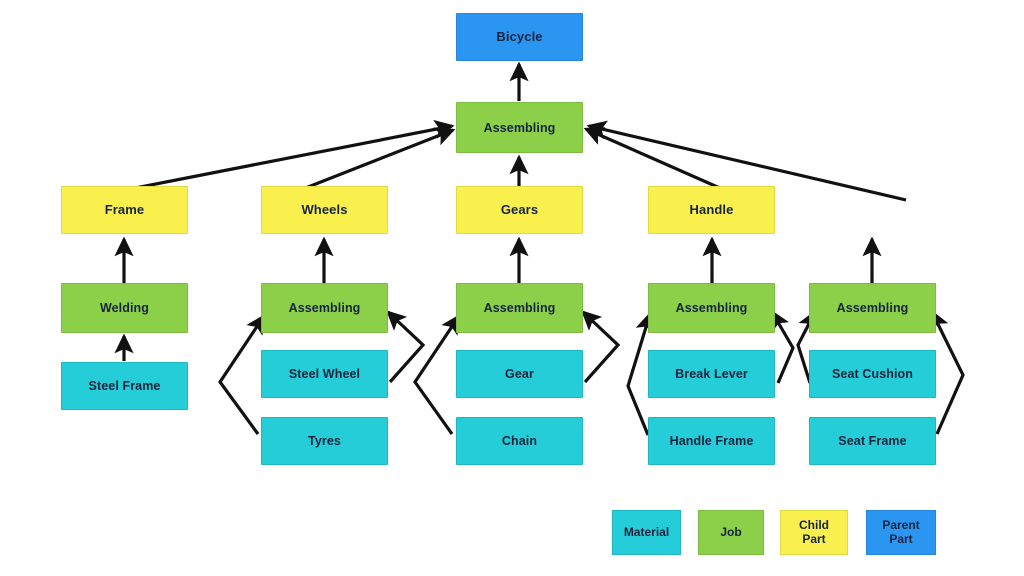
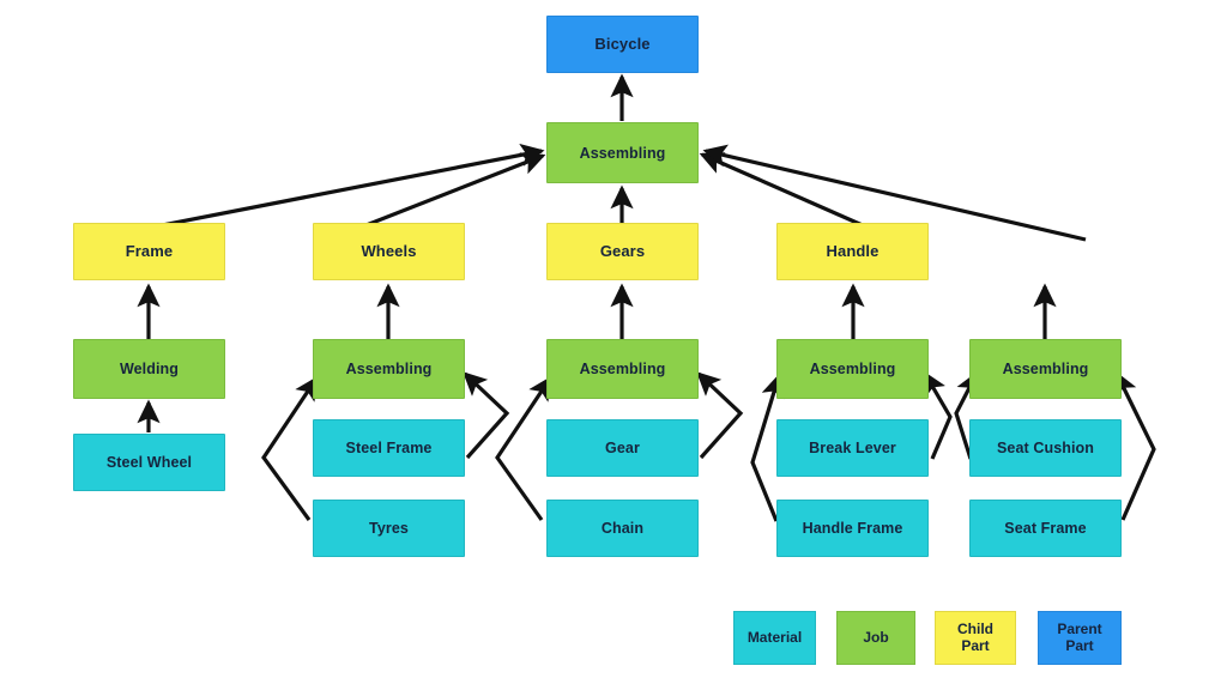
  Bicycle
  Assembling
  Frame
  Welding
- Steel Frame
+ Steel Wheel
  Wheels
  Assembling
- Steel Wheel
+ Steel Frame
  Tyres
  Gears
  Assembling
  Gear
  Chain
  Handle
  Assembling
  Break Lever
  Handle Frame
  Assembling
  Seat Cushion
  Seat Frame
  Material
  Job
  Child
  Part
  Parent
  Part
